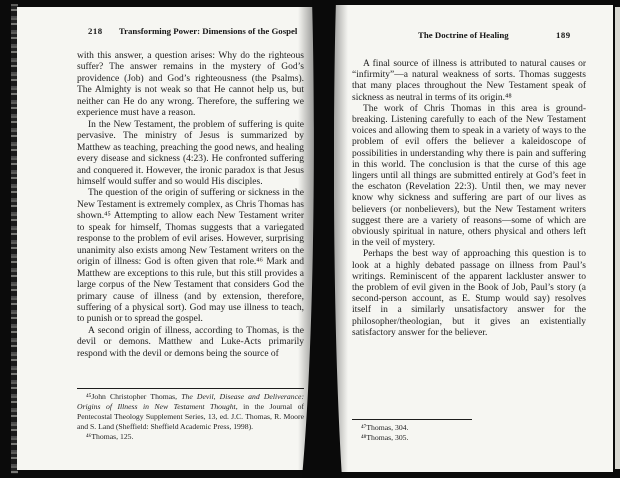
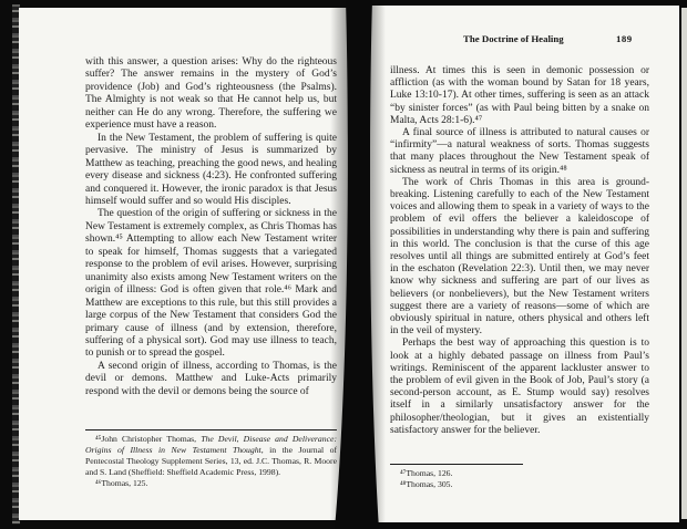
- 218 Transforming Power: Dimensions of the Gospel
  with this answer, a question arises: Why do the righteo suffer? The answer remains in the mystery of God providence (Job) and God’s righteousness (the Psalms The Almighty is not weak so that He cannot help us, b neither can He do any wrong. Therefore, the suffering w experience must have a reason.
  In the New Testament, the problem of suffering is qui pervasive. The ministry of Jesus is summarized b Matthew as teaching, preaching the good news, and healin every disease and sickness (4:23). He confronted sufferin and conquered it. However, the ironic paradox is that Jes himself would suffer and so would His disciples.
  The question of the origin of suffering or sickness in t New Testament is extremely complex, as Chris Thomas h shown.⁴⁵ Attempting to allow each New Testament writ to speak for himself, Thomas suggests that a variegat response to the problem of evil arises. However, surprisin unanimity also exists among New Testament writers on t origin of illness: God is often given that role.⁴⁶ Mark an Matthew are exceptions to this rule, but this still provides large corpus of the New Testament that considers God t primary cause of illness (and by extension, therefor suffering of a physical sort). God may use illness to teac to punish or to spread the gospel.
  A second origin of illness, according to Thomas, is t devil or demons. Matthew and Luke-Acts primari respond with the devil or demons being the source of
  ⁴⁵John Christopher Thomas, The Devil, Disease and Deliveranc Origins of Illness in New Testament Thought, in the Journal Pentecostal Theology Supplement Series, 13, ed. J.C. Thomas, R. Moo and S. Land (Sheffield: Sheffield Academic Press, 1998).
  ⁴⁶Thomas, 125.
  The Doctrine of Healing
  189
+ illness. At times this is seen in demonic possession or affliction (as with the woman bound by Satan for 18 years, Luke 13:10-17). At other times, suffering is seen as an attack “by sinister forces” (as with Paul being bitten by a snake on Malta, Acts 28:1-6).⁴⁷
  A final source of illness is attributed to natural causes or “infirmity”—a natural weakness of sorts. Thomas suggests that many places throughout the New Testament speak of sickness as neutral in terms of its origin.⁴⁸
- The work of Chris Thomas in this area is ground-breaking. Listening carefully to each of the New Testament voices and allowing them to speak in a variety of ways to the problem of evil offers the believer a kaleidoscope of possibilities in understanding why there is pain and suffering in this world. The conclusion is that the curse of this age lingers until all things are submitted entirely at God’s feet in the eschaton (Revelation 22:3). Until then, we may never know why sickness and suffering are part of our lives as believers (or nonbelievers), but the New Testament writers suggest there are a variety of reasons—some of which are obviously spiritual in nature, others physical and others left in the veil of mystery.
+ The work of Chris Thomas in this area is ground-breaking. Listening carefully to each of the New Testament voices and allowing them to speak in a variety of ways to the problem of evil offers the believer a kaleidoscope of possibilities in understanding why there is pain and suffering in this world. The conclusion is that the curse of this age resolves until all things are submitted entirely at God’s feet in the eschaton (Revelation 22:3). Until then, we may never know why sickness and suffering are part of our lives as believers (or nonbelievers), but the New Testament writers suggest there are a variety of reasons—some of which are obviously spiritual in nature, others physical and others left in the veil of mystery.
  Perhaps the best way of approaching this question is to look at a highly debated passage on illness from Paul’s writings. Reminiscent of the apparent lackluster answer to the problem of evil given in the Book of Job, Paul’s story (a second-person account, as E. Stump would say) resolves itself in a similarly unsatisfactory answer for the philosopher/theologian, but it gives an existentially satisfactory answer for the believer.
- ⁴⁷Thomas, 304.
+ ⁴⁷Thomas, 126.
  ⁴⁸Thomas, 305.
